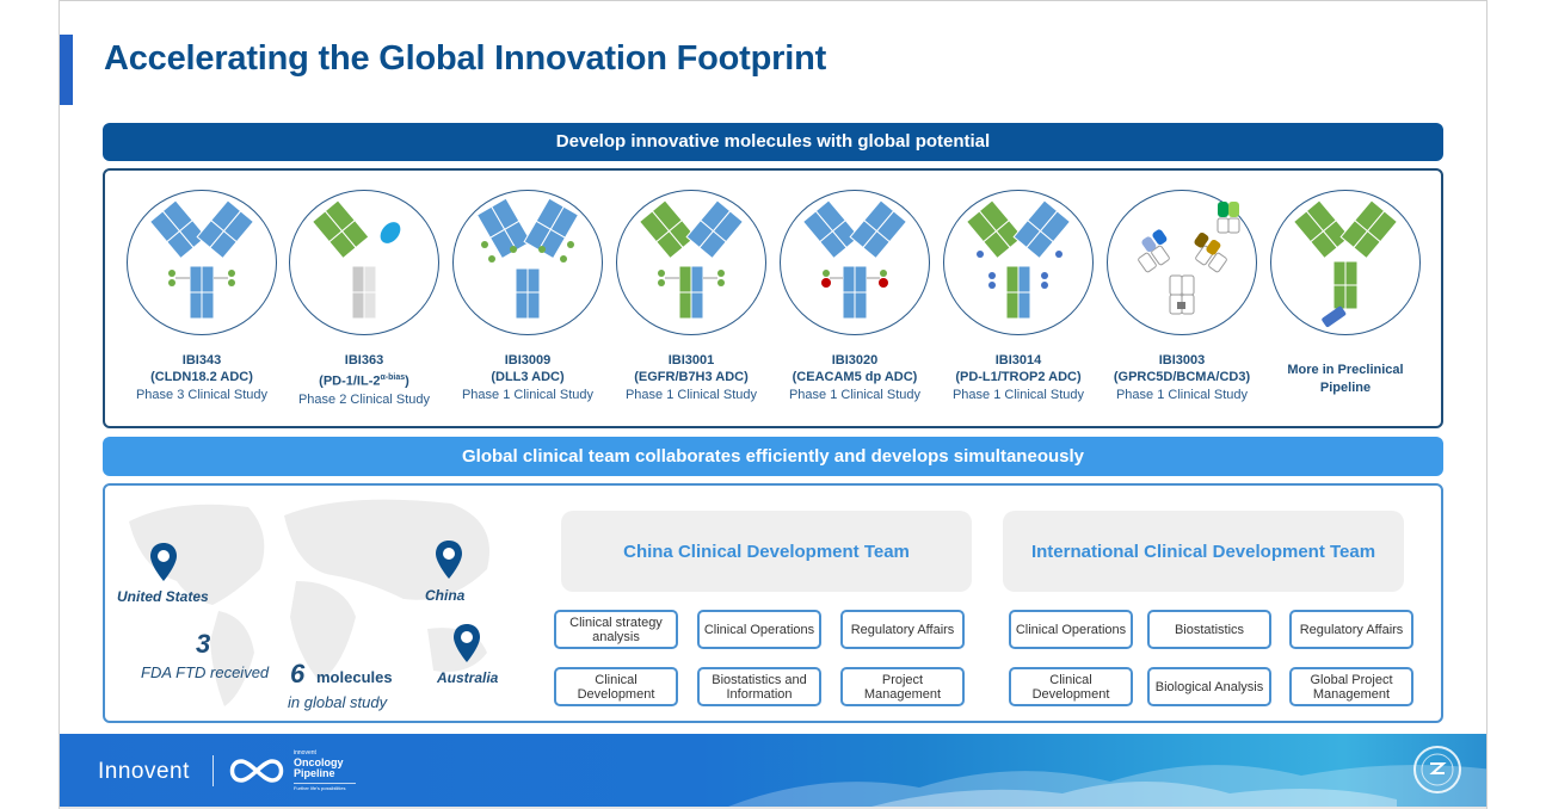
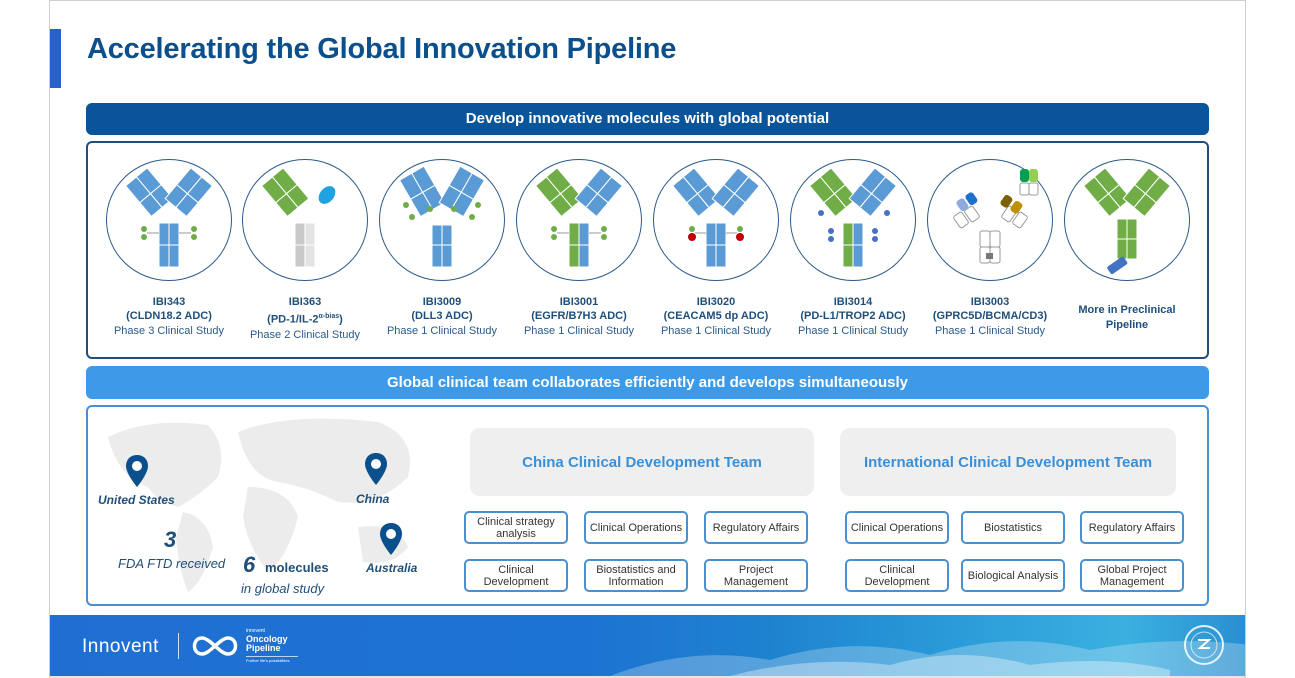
- Accelerating the Global Innovation Footprint
+ Accelerating the Global Innovation Pipeline
  Develop innovative molecules with global potential
  IBI343
  (CLDN18.2 ADC)
  Phase 3 Clinical Study
  IBI363
  Phase 2 Clinical Study
  IBI3009
  (DLL3 ADC)
  Phase 1 Clinical Study
  IBI3001
  (EGFR/B7H3 ADC)
  Phase 1 Clinical Study
  IBI3020
  (CEACAM5 dp ADC)
  Phase 1 Clinical Study
  IBI3014
  (PD-L1/TROP2 ADC)
  Phase 1 Clinical Study
  IBI3003
  (GPRC5D/BCMA/CD3)
  Phase 1 Clinical Study
  More in Preclinical Pipeline
  Global clinical team collaborates efficiently and develops simultaneously
  United States
  China
  Australia
  3
  FDA FTD received
  6
  molecules
  in global study
  China Clinical Development Team
  Clinical strategy analysis
  Clinical Operations
  Regulatory Affairs
  Clinical Development
  Biostatistics and Information
  Project Management
  International Clinical Development Team
  Clinical Operations
  Biostatistics
  Regulatory Affairs
  Clinical Development
  Biological Analysis
  Global Project Management
  Innovent
  Oncology
  Pipeline
